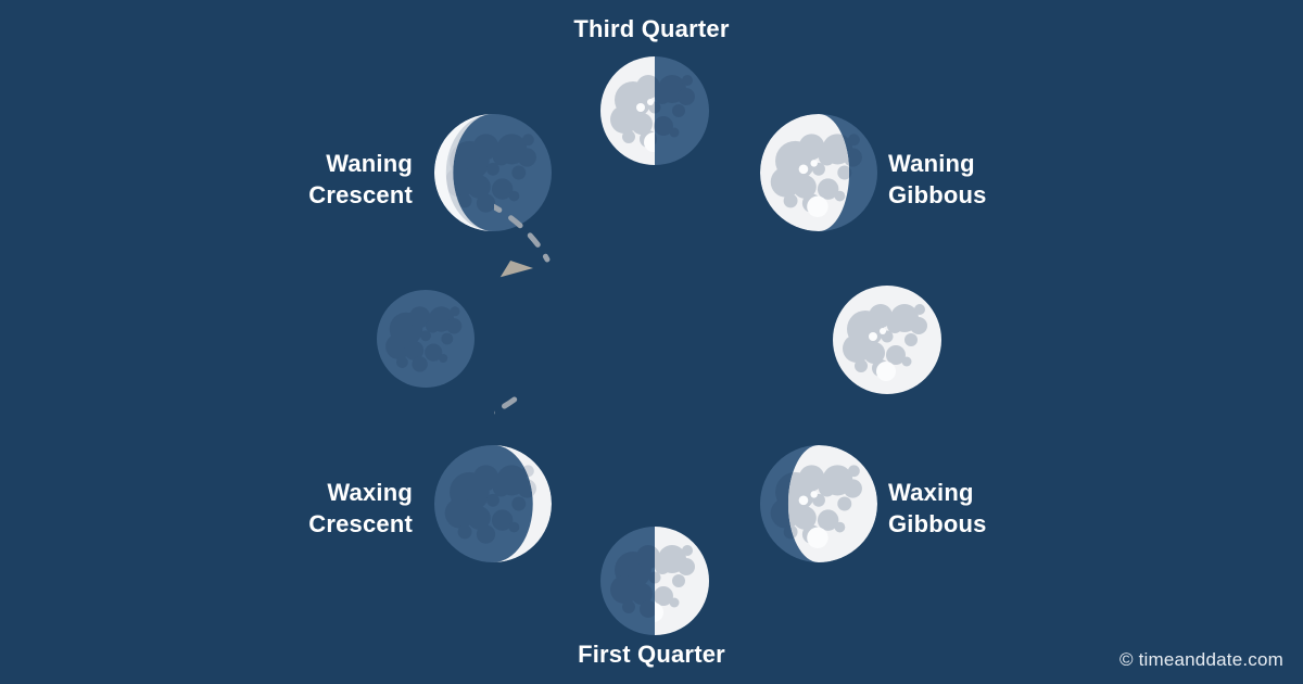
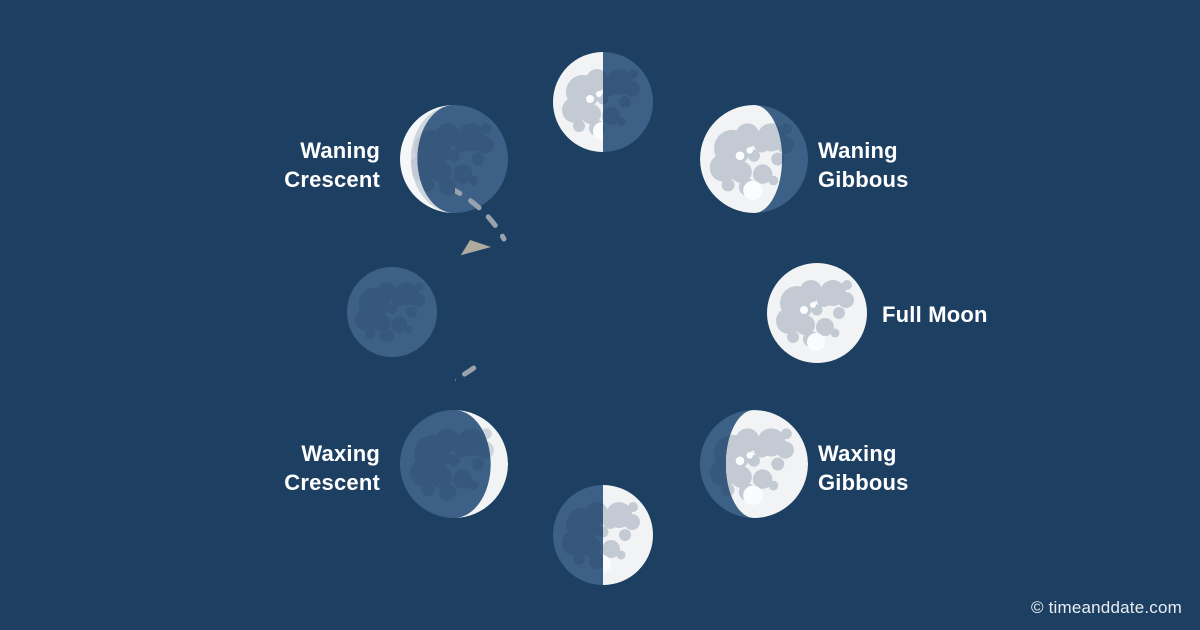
- Third Quarter
  Waning
  Gibbous
+ Full Moon
  Waxing
  Gibbous
- First Quarter
  Waxing
  Crescent
  Waning
  Crescent
  © timeanddate.com
